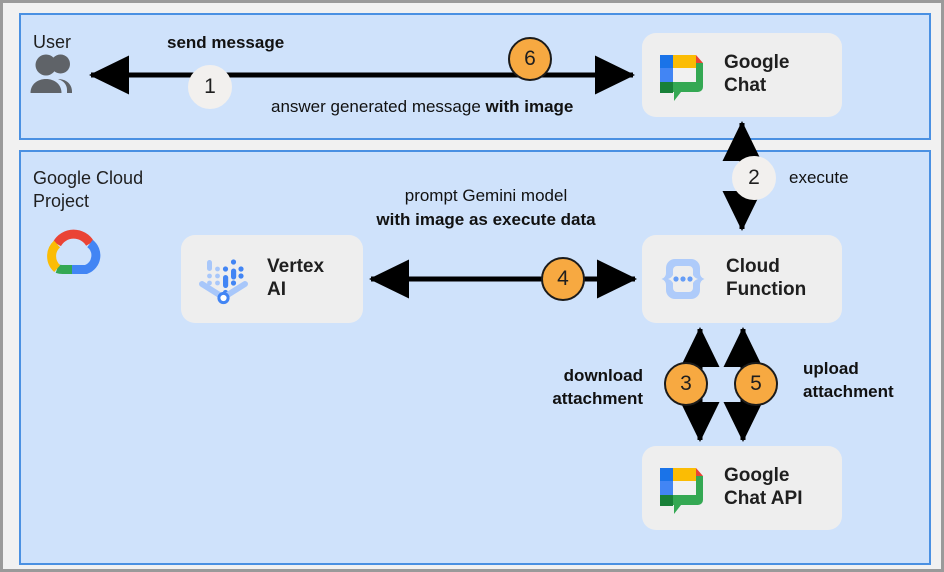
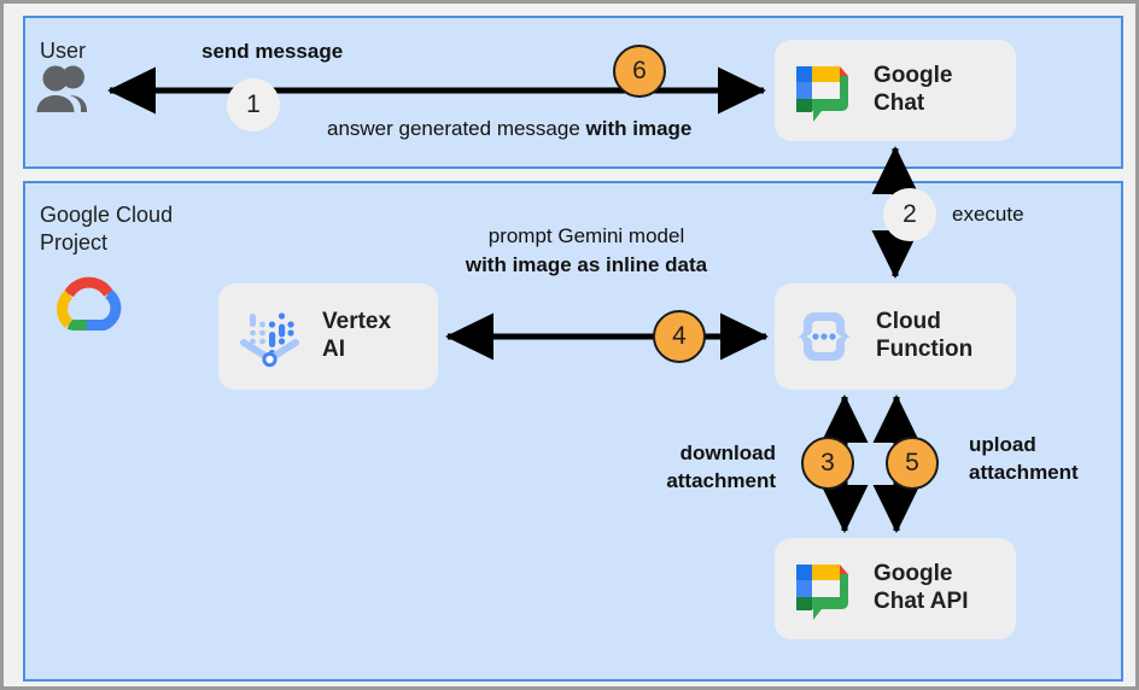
  User
  Google Cloud
  Project
  Google
  Chat
  Vertex
  AI
  Cloud
  Function
  Google
  Chat API
  send message
  answer generated message with image
  execute
  prompt Gemini model
- with image as execute data
+ with image as inline data
  download
  attachment
  upload
  attachment
  1
  6
  2
  4
  3
  5
